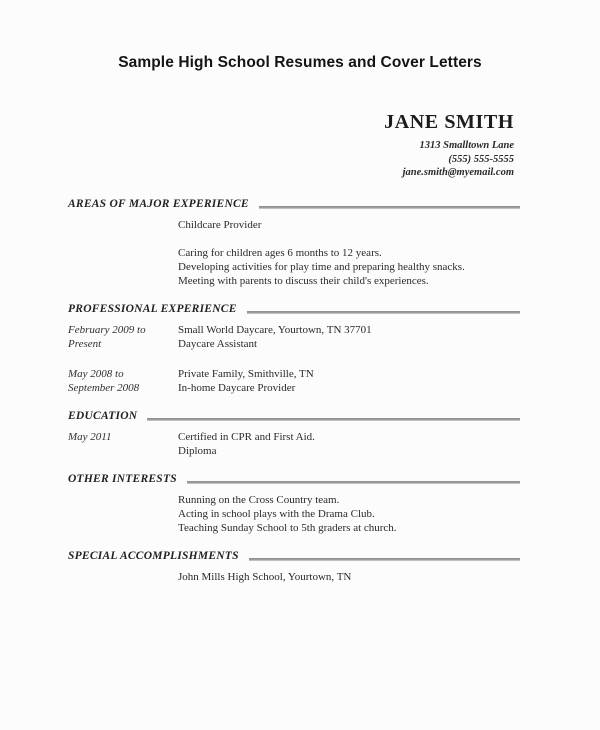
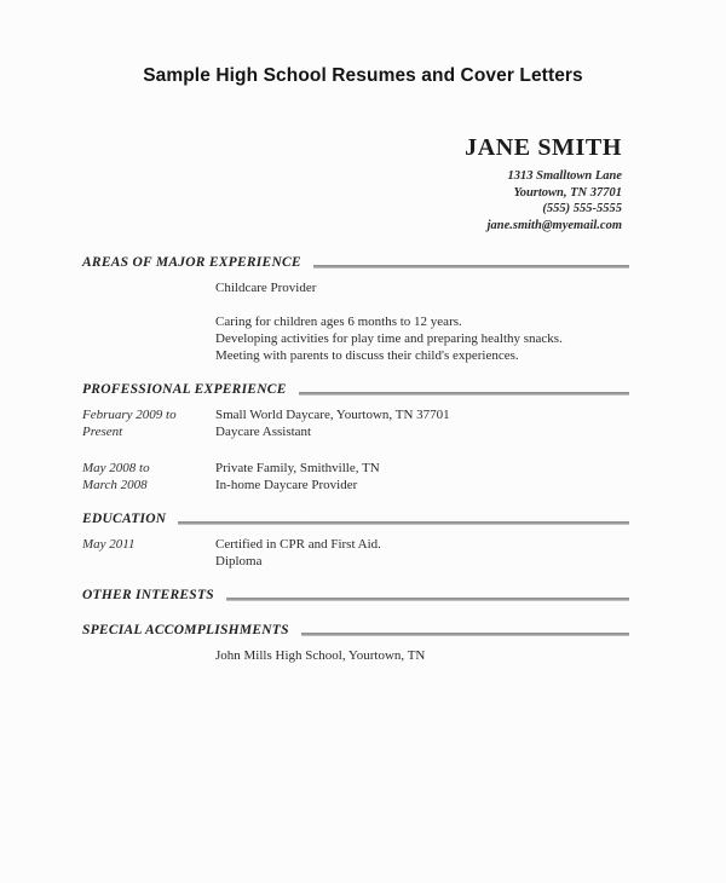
  Sample High School Resumes and Cover Letters
  JANE SMITH
  1313 Smalltown Lane
+ Yourtown, TN 37701
  (555) 555-5555
  jane.smith@myemail.com
  AREAS OF MAJOR EXPERIENCE
  Childcare Provider
  Caring for children ages 6 months to 12 years.
  Developing activities for play time and preparing healthy snacks.
  Meeting with parents to discuss their child's experiences.
  PROFESSIONAL EXPERIENCE
  February 2009 to
  Present
  Small World Daycare, Yourtown, TN 37701
  Daycare Assistant
  May 2008 to
- September 2008
+ March 2008
  Private Family, Smithville, TN
  In-home Daycare Provider
  EDUCATION
  May 2011
  Certified in CPR and First Aid.
  Diploma
  OTHER INTERESTS
- Running on the Cross Country team.
- Acting in school plays with the Drama Club.
- Teaching Sunday School to 5th graders at church.
  SPECIAL ACCOMPLISHMENTS
  John Mills High School, Yourtown, TN
